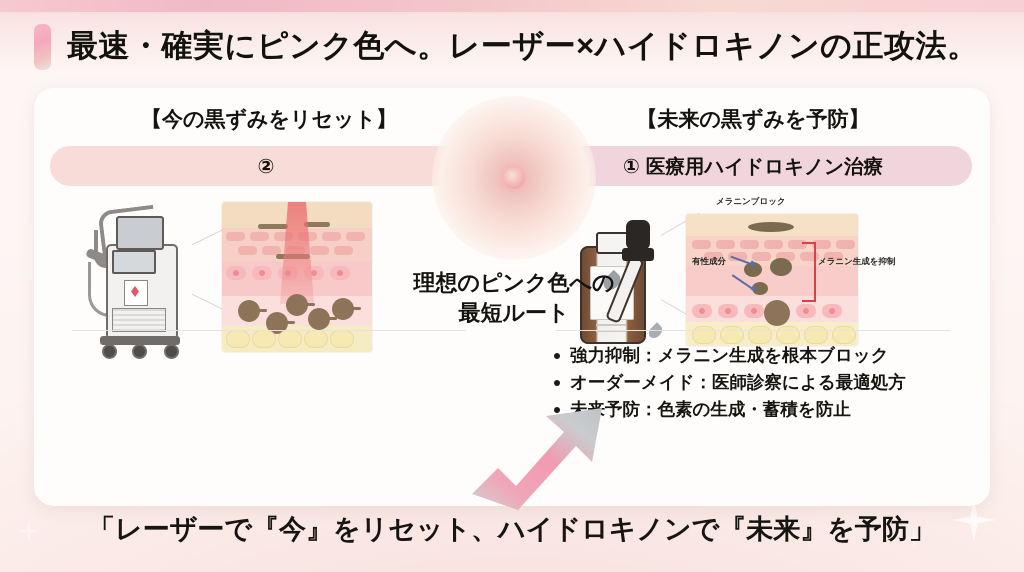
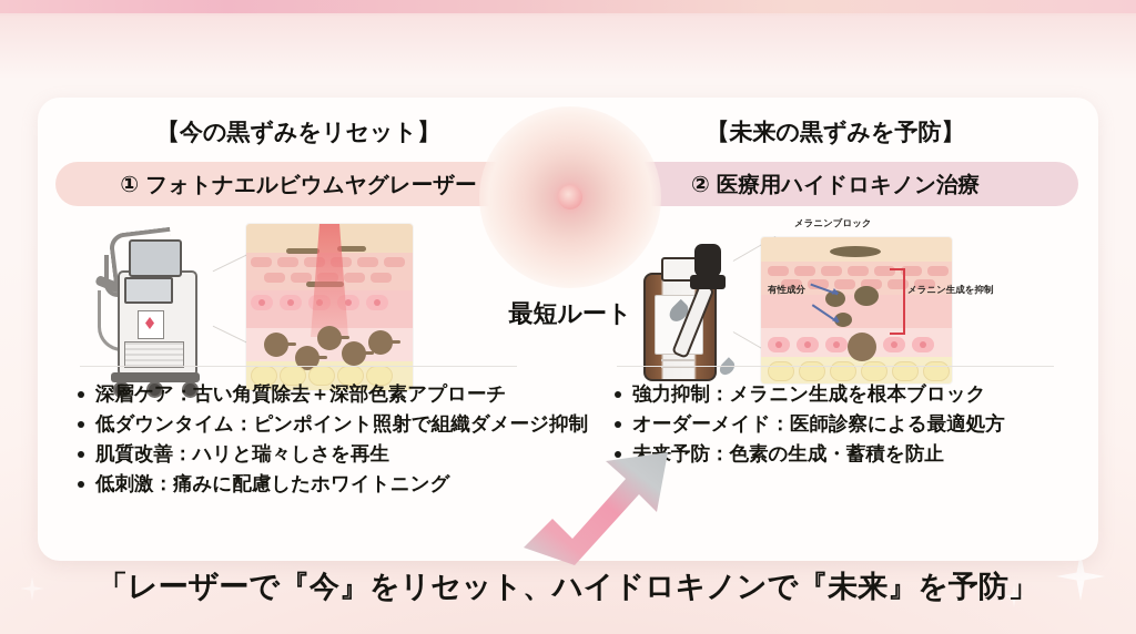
- 最速・確実にピンク色へ。レーザー×ハイドロキノンの正攻法。
  【今の黒ずみをリセット】
- ②
+ ①
+ フォトナエルビウムヤグレーザー
+ 深層ケア：古い角質除去＋深部色素アプローチ
+ 低ダウンタイム：ピンポイント照射で組織ダメージ抑制
+ 肌質改善：ハリと瑞々しさを再生
+ 低刺激：痛みに配慮したホワイトニング
  【未来の黒ずみを予防】
- ①
+ ②
  医療用ハイドロキノン治療
  メラニンブロック
  有性成分
  メラニン生成を抑制
  強力抑制：メラニン生成を根本ブロック
  オーダーメイド：医師診察による最適処方
  未予防：色素の生成・蓄積を防止
- 理想のピンク色への
  最短ルート
  「レーザーで『今』をリセット、ハイドロキノンで『未来』を予防」
